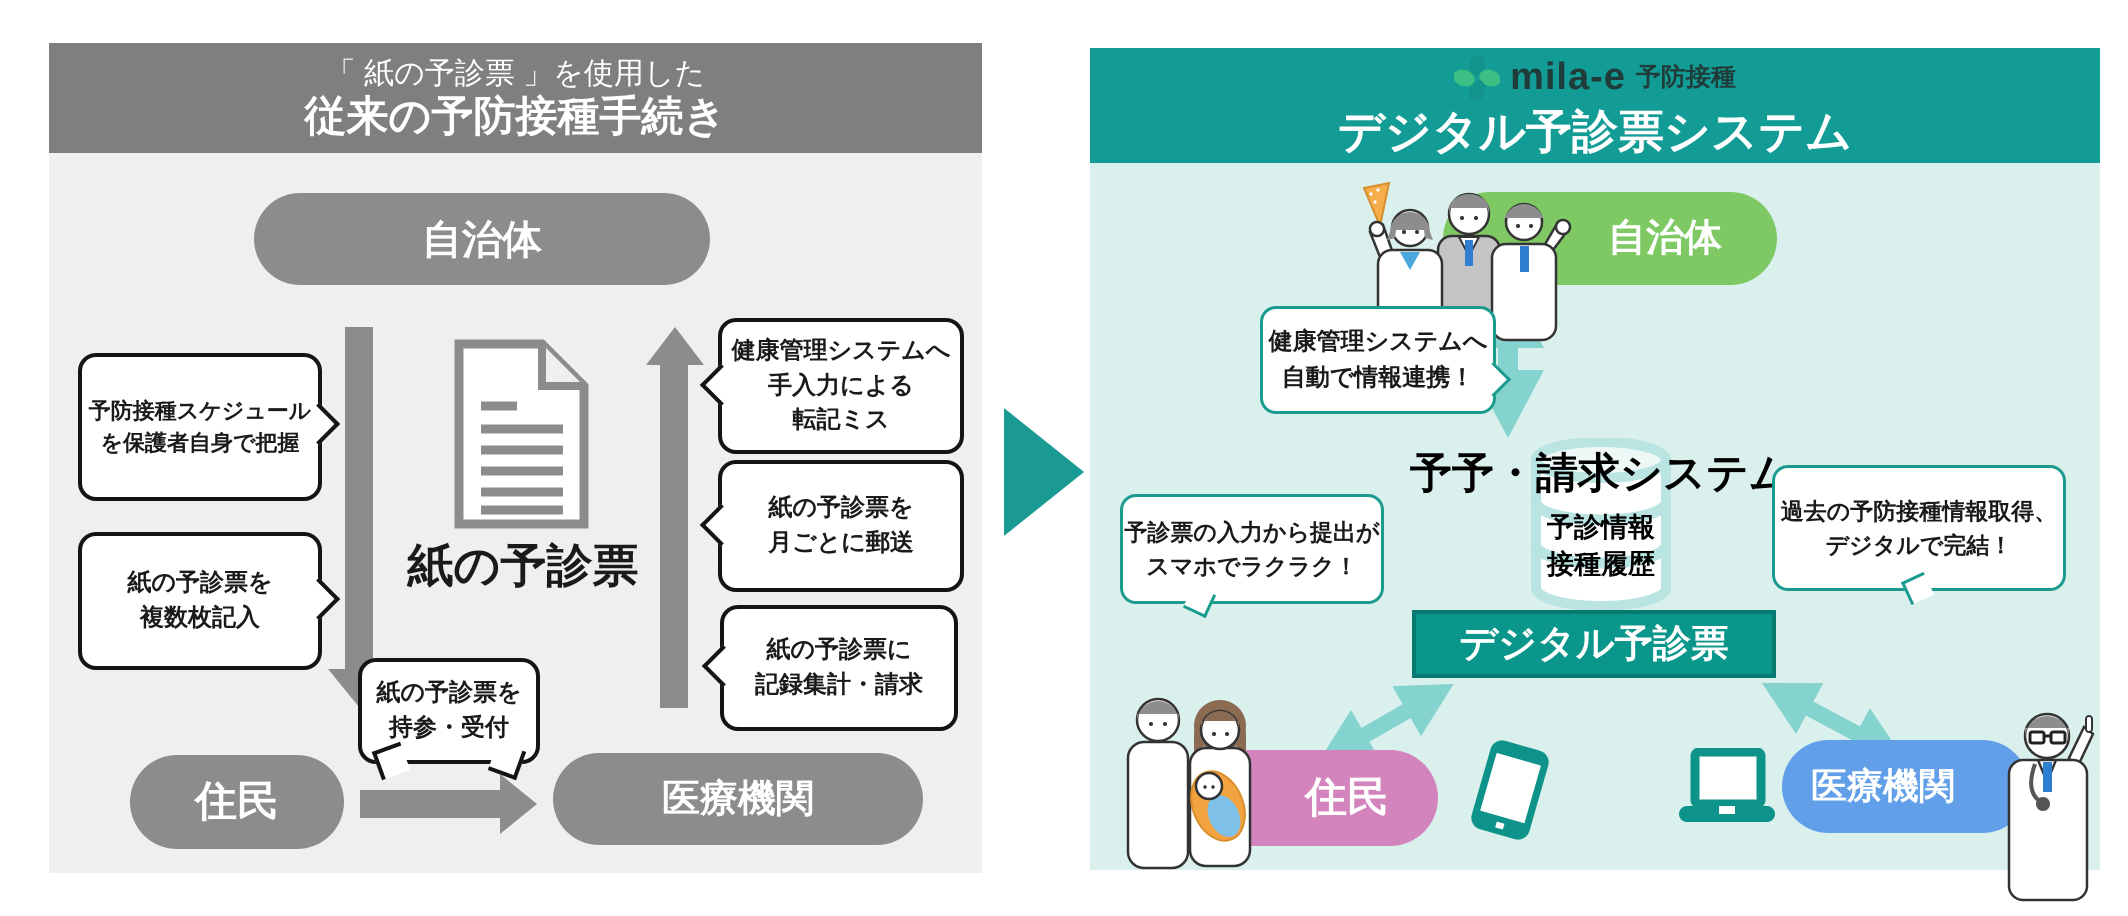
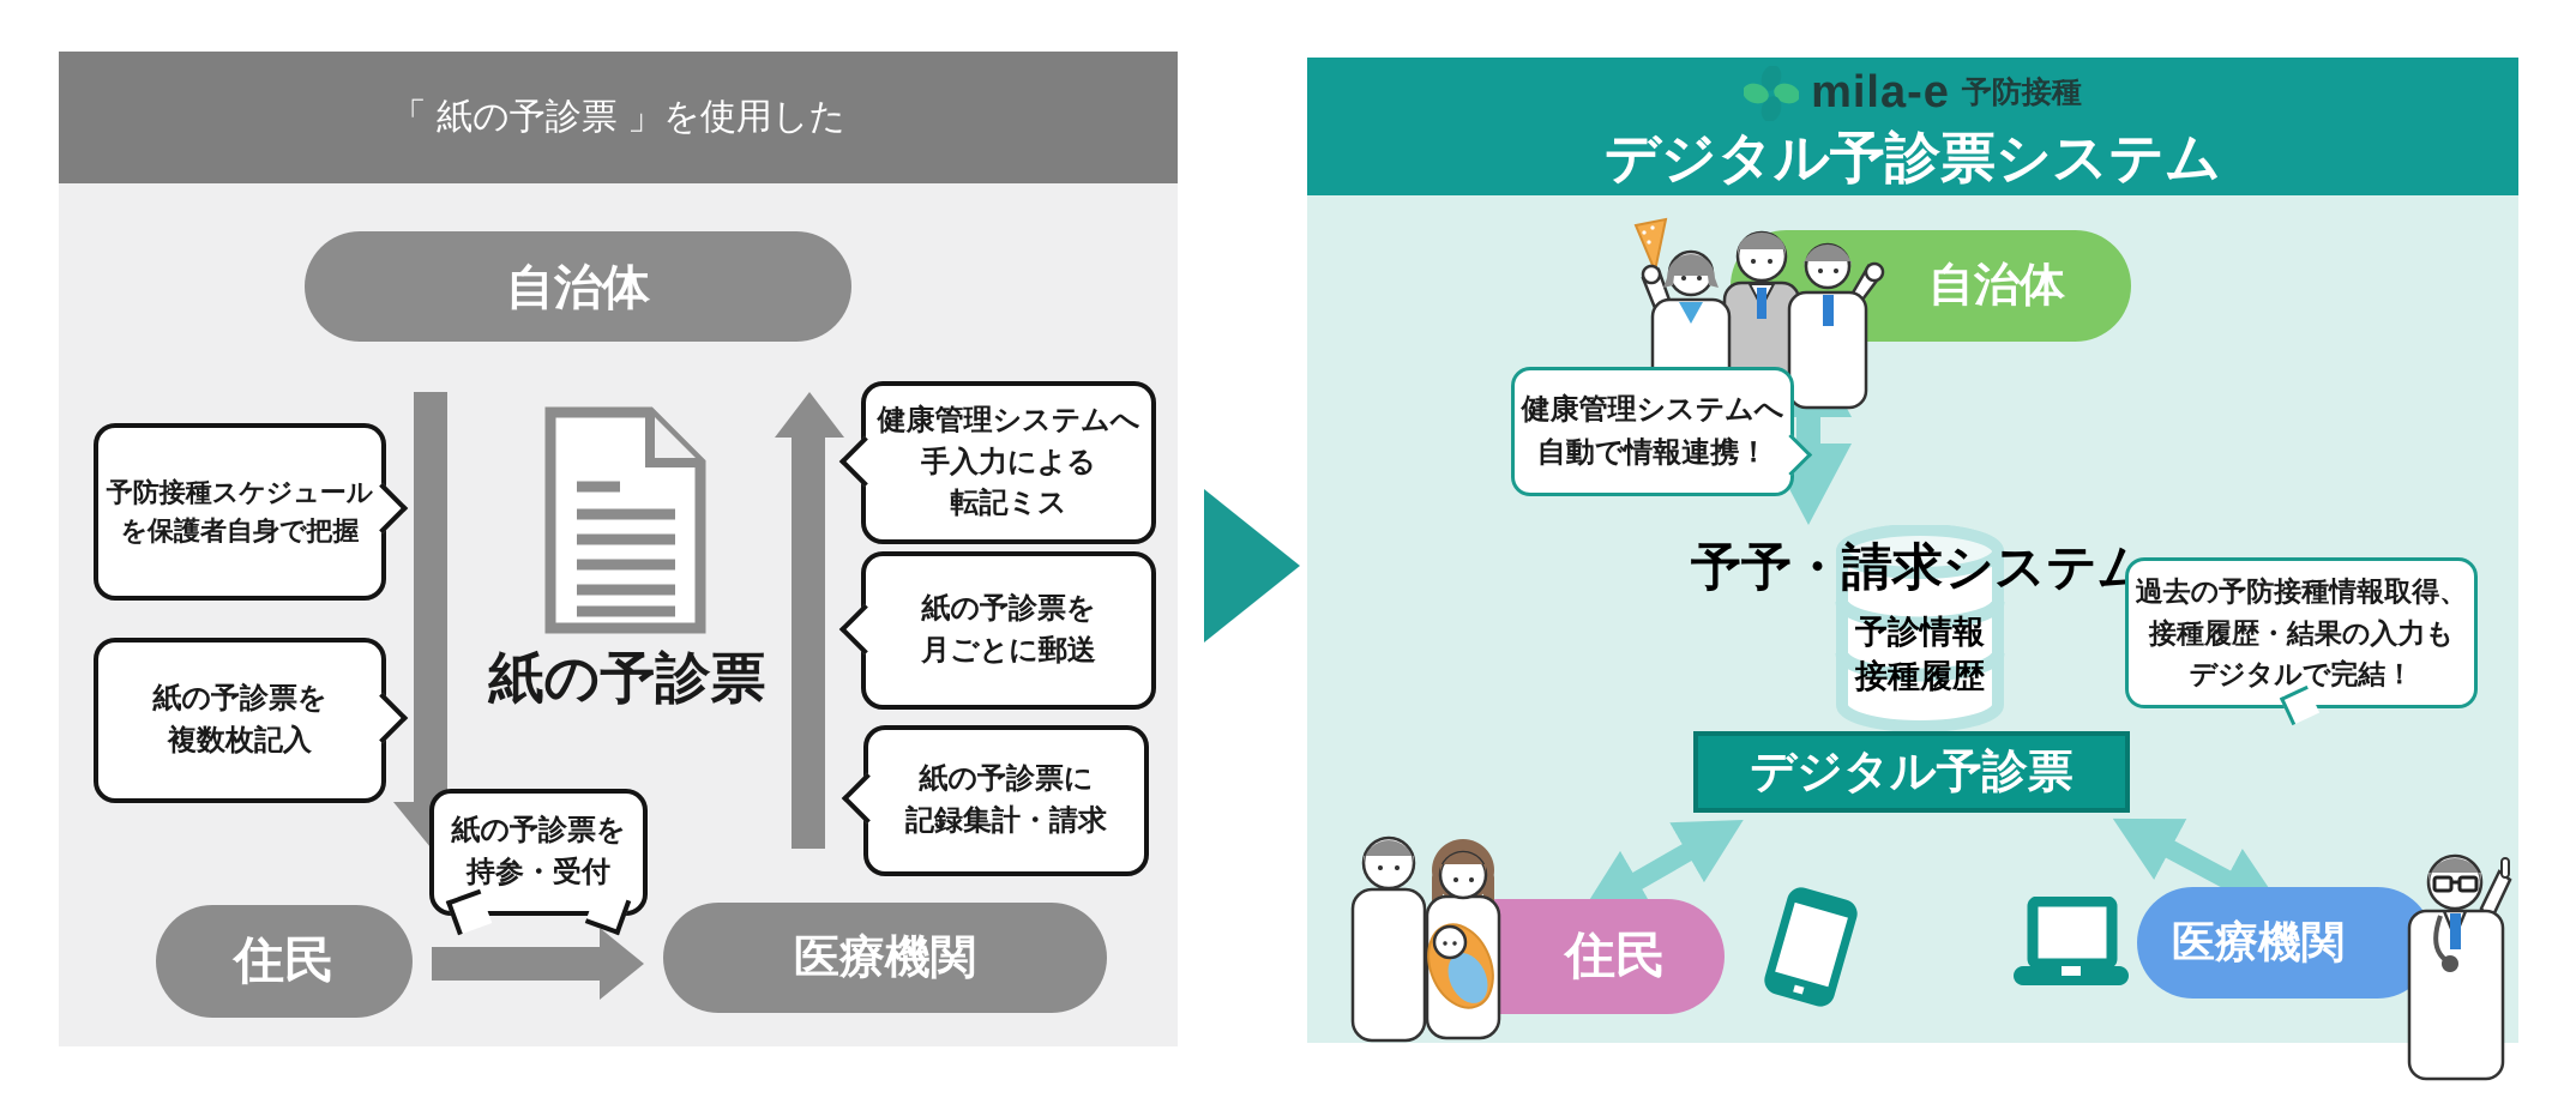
  「 紙の予診票 」を使用した
- 従来の予防接種手続き
  自治体
  紙の予診票
  予防接種スケジュール
  を保護者自身で把握
  紙の予診票を
  複数枚記入
  健康管理システムへ
  手入力による
  転記ミス
  紙の予診票を
  月ごとに郵送
  紙の予診票に
  記録集計・請求
  紙の予診票を
  持参・受付
  住民
  医療機関
  mila-e
  予防接種
  デジタル予診票システム
  自治体
  健康管理システムへ
  自動で情報連携！
  予予・請求システム
  予診情報
  接種履歴
  デジタル予診票
- 予診票の入力から提出が
- スマホでラクラク！
  過去の予防接種情報取得、
+ 接種履歴・結果の入力も
  デジタルで完結！
  住民
  医療機関
